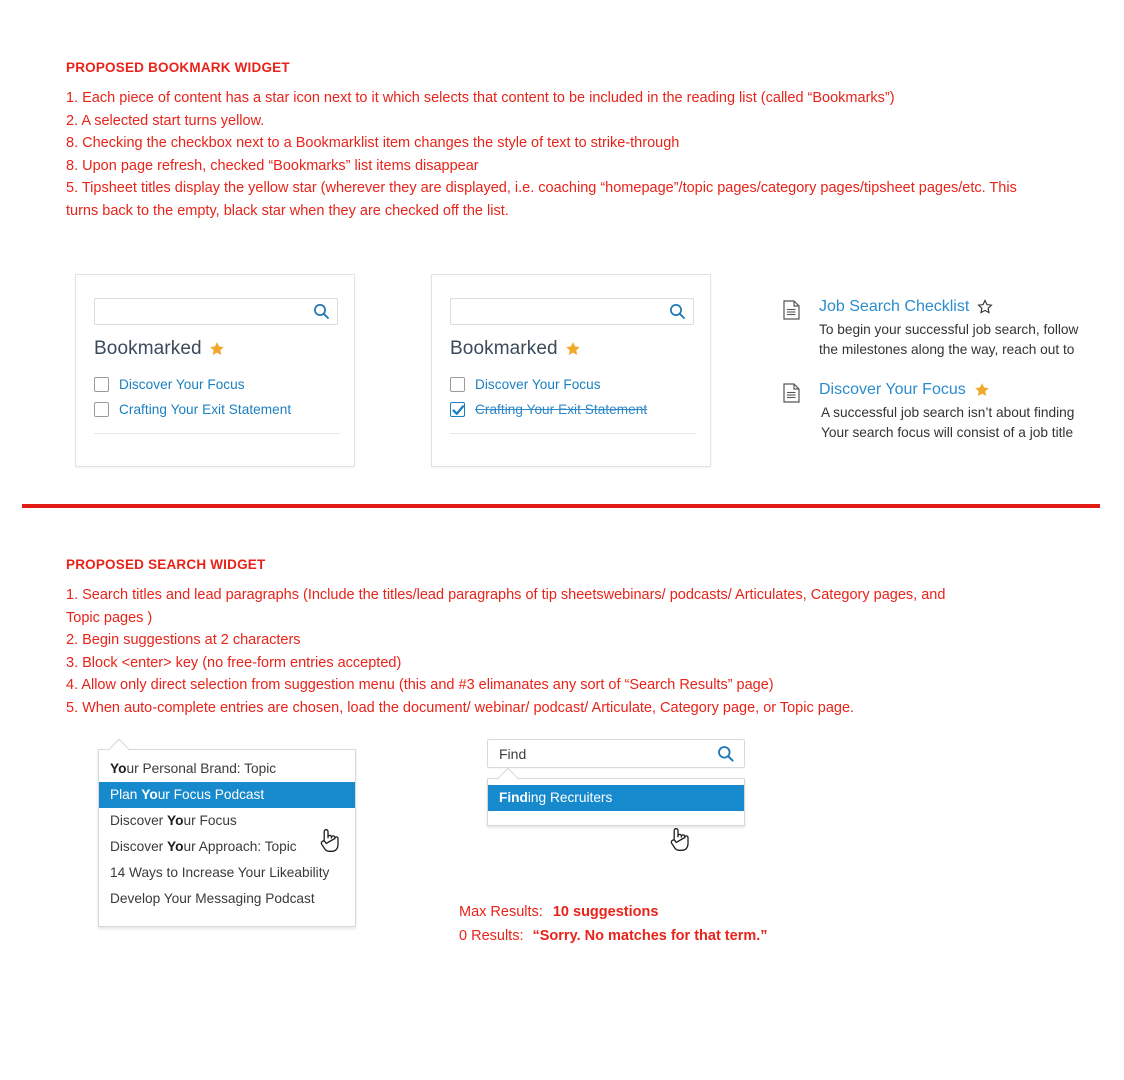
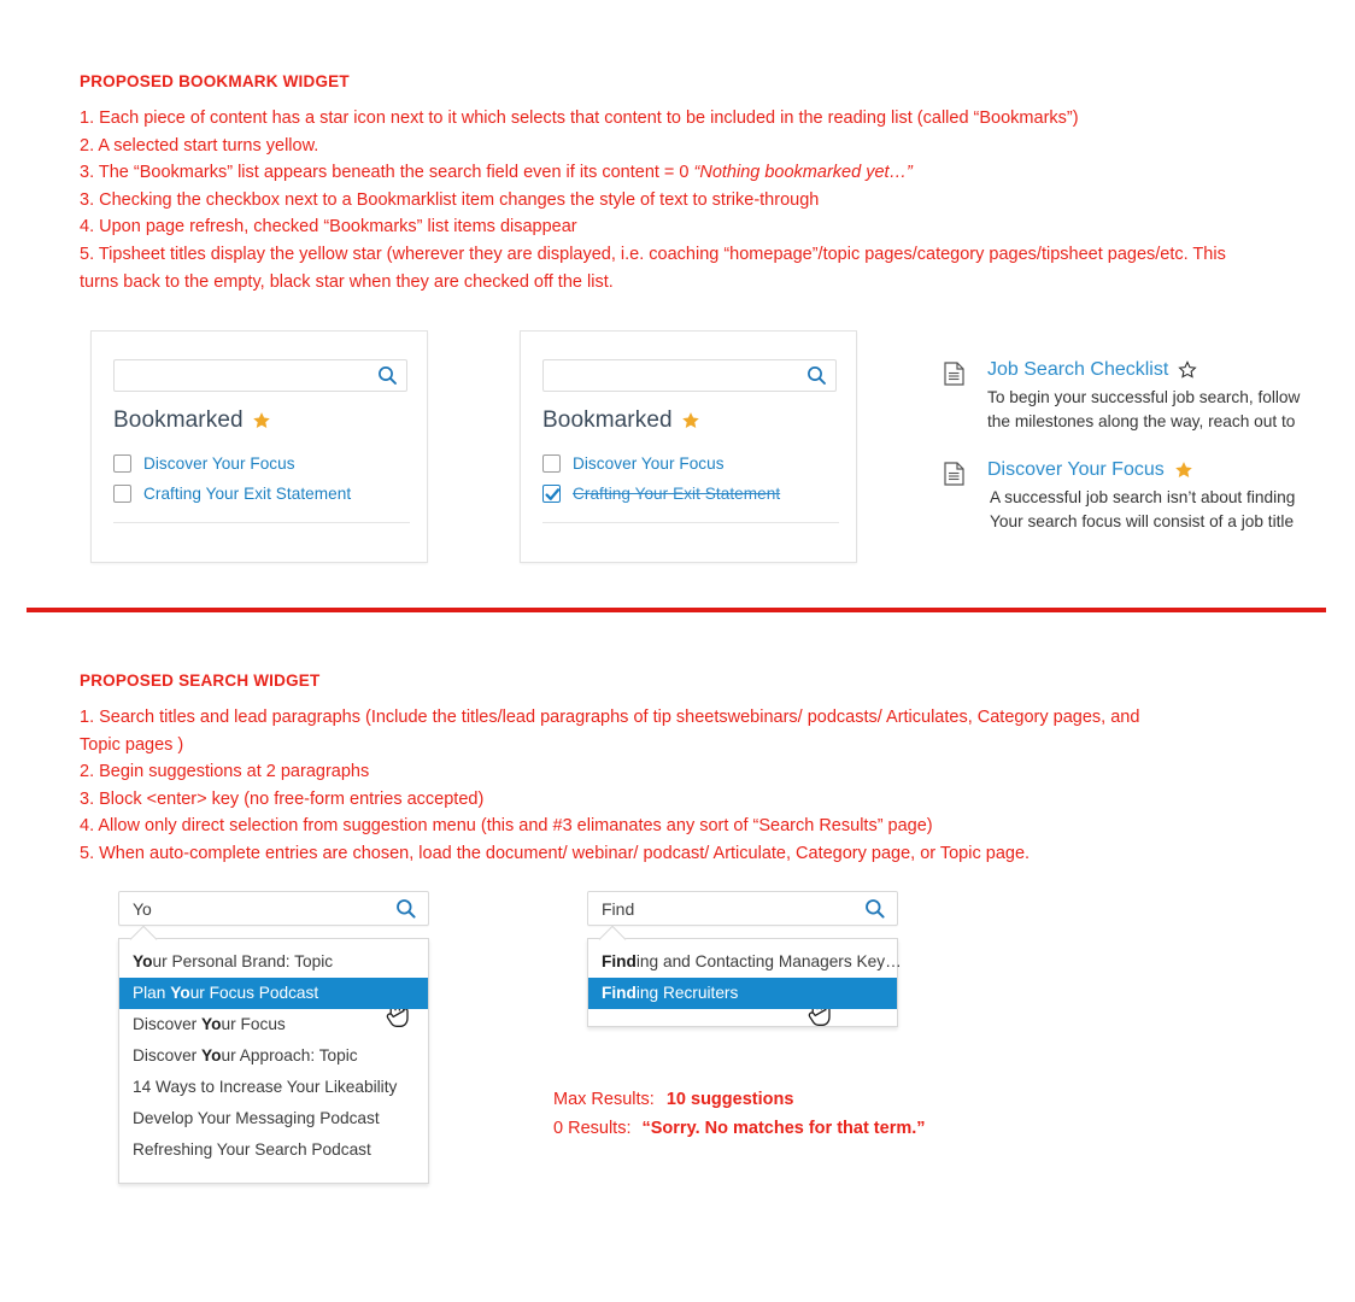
  PROPOSED BOOKMARK WIDGET
  1. Each piece of content has a star icon next to it which selects that content to be included in the reading list (called “Bookmarks”)
  2. A selected start turns yellow.
+ 3. The “Bookmarks” list appears beneath the search field even if its content = 0 “Nothing bookmarked yet…”
- 8. Checking the checkbox next to a Bookmarklist item changes the style of text to strike-through
+ 3. Checking the checkbox next to a Bookmarklist item changes the style of text to strike-through
- 8. Upon page refresh, checked “Bookmarks” list items disappear
+ 4. Upon page refresh, checked “Bookmarks” list items disappear
  5. Tipsheet titles display the yellow star (wherever they are displayed, i.e. coaching “homepage”/topic pages/category pages/tipsheet pages/etc. This turns back to the empty, black star when they are checked off the list.
  Bookmarked
  Discover Your Focus
  Crafting Your Exit Statement
  Bookmarked
  Discover Your Focus
  Crafting Your Exit Statement
  Job Search Checklist
  To begin your successful job search, follow
  the milestones along the way, reach out to
  Discover Your Focus
  A successful job search isn’t about finding
  Your search focus will consist of a job title
  PROPOSED SEARCH WIDGET
  1. Search titles and lead paragraphs (Include the titles/lead paragraphs of tip sheetswebinars/ podcasts/ Articulates, Category pages, and Topic pages )
- 2. Begin suggestions at 2 characters
+ 2. Begin suggestions at 2 paragraphs
  3. Block <enter> key (no free-form entries accepted)
  4. Allow only direct selection from suggestion menu (this and #3 elimanates any sort of “Search Results” page)
  5. When auto-complete entries are chosen, load the document/ webinar/ podcast/ Articulate, Category page, or Topic page.
+ Yo
  Your Personal Brand: Topic
  Plan Your Focus Podcast
  Discover Your Focus
  Discover Your Approach: Topic
  14 Ways to Increase Your Likeability
  Develop Your Messaging Podcast
+ Refreshing Your Search Podcast
  Find
+ Finding and Contacting Managers Key…
  Finding Recruiters
  Max Results: 10 suggestions
  0 Results: “Sorry. No matches for that term.”
